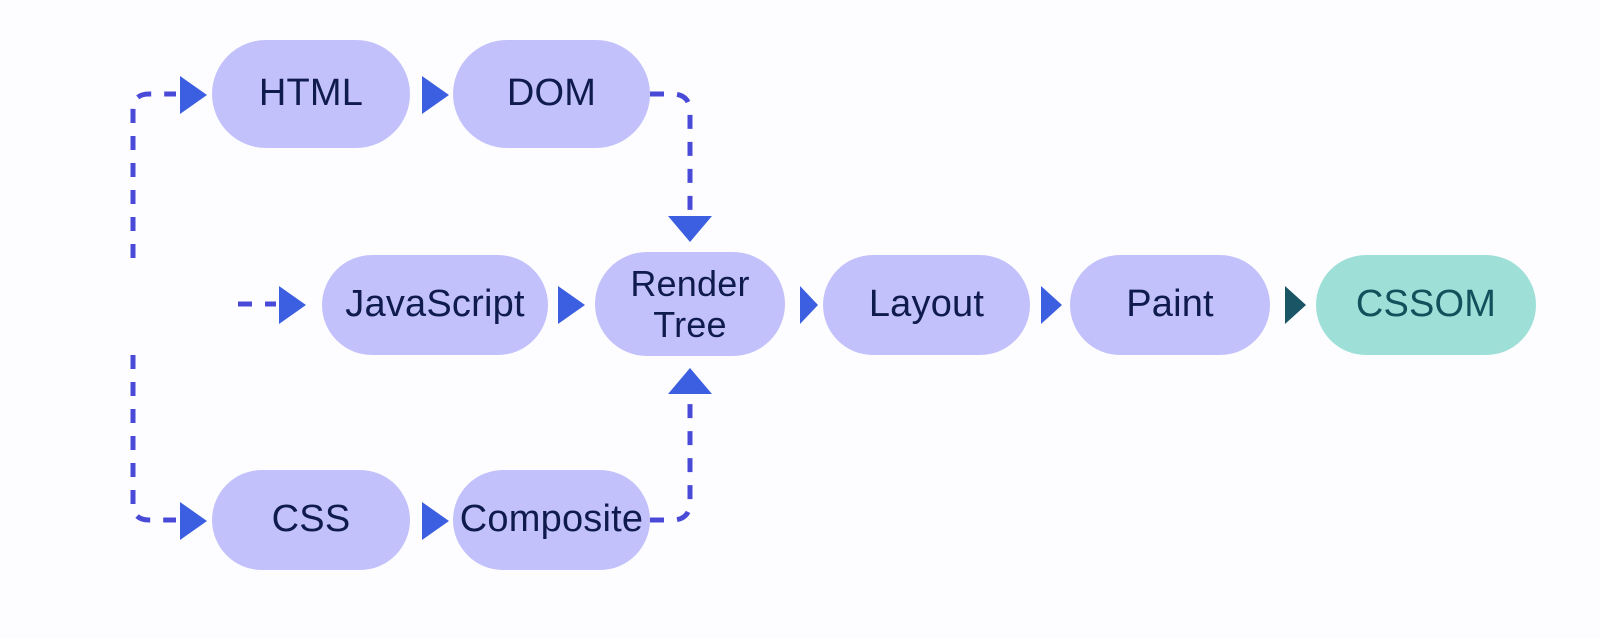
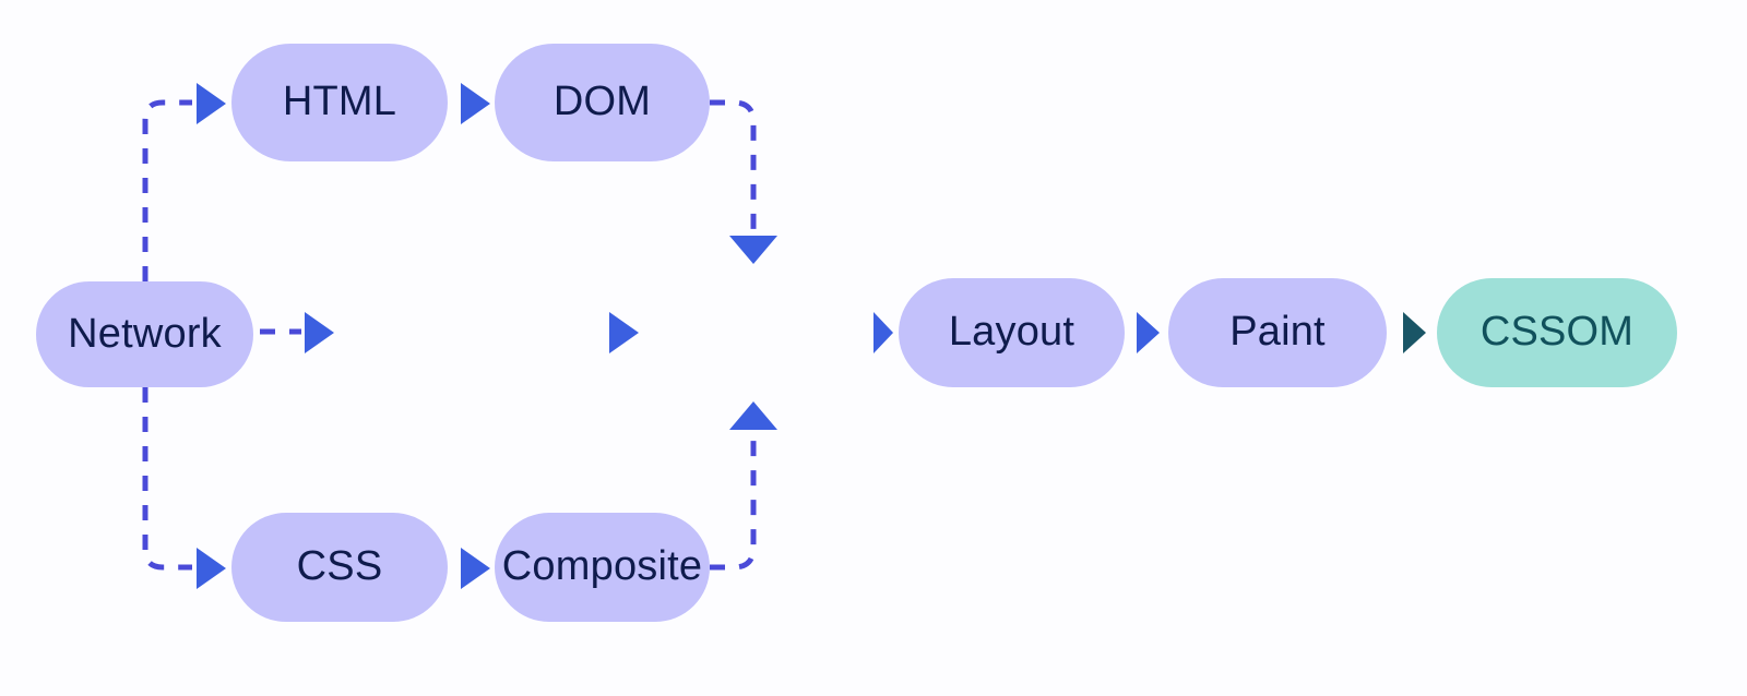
+ Network
  HTML
  DOM
  CSS
  Composite
- JavaScript
- Render
- Tree
  Layout
  Paint
  CSSOM
